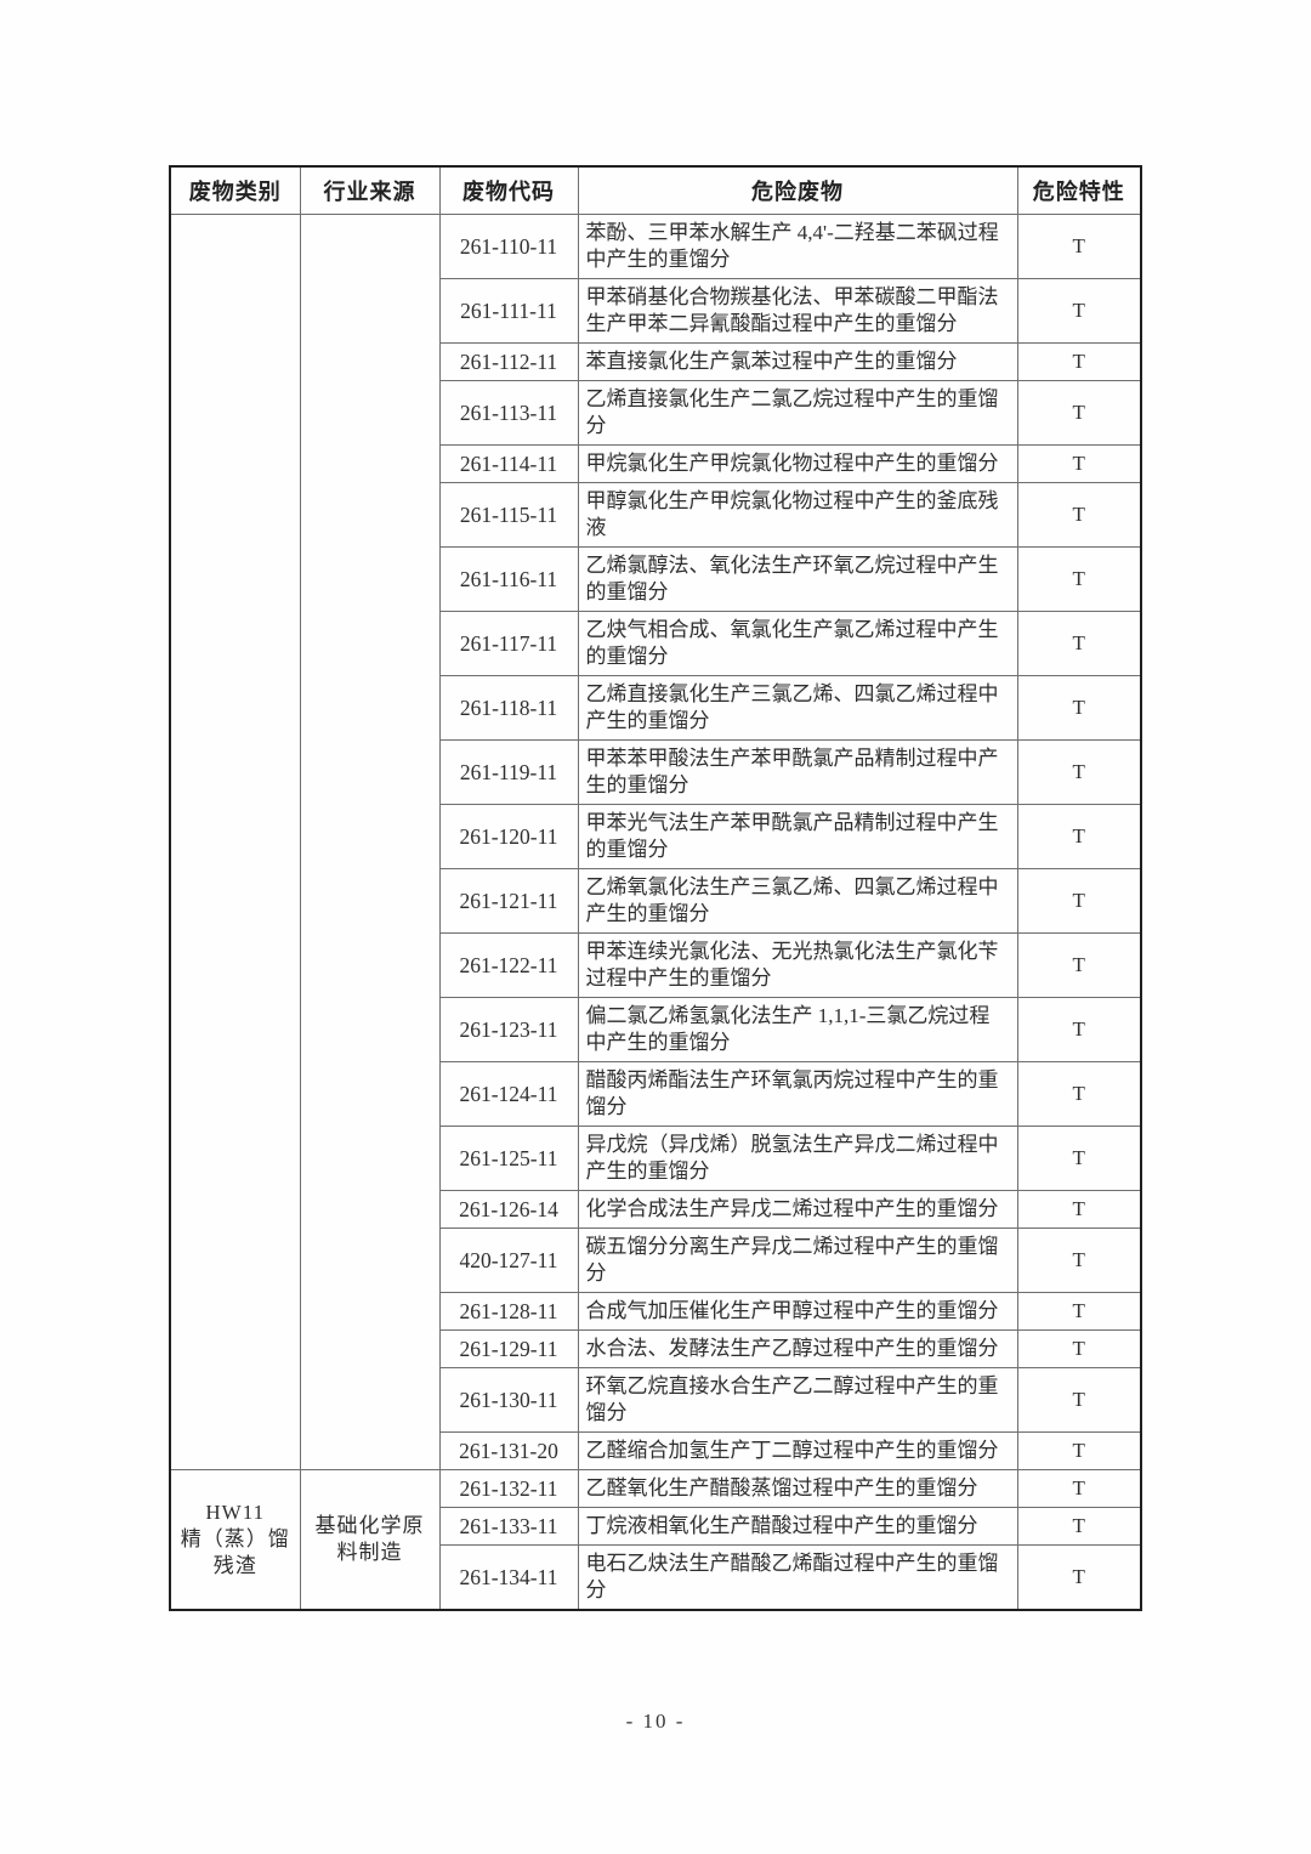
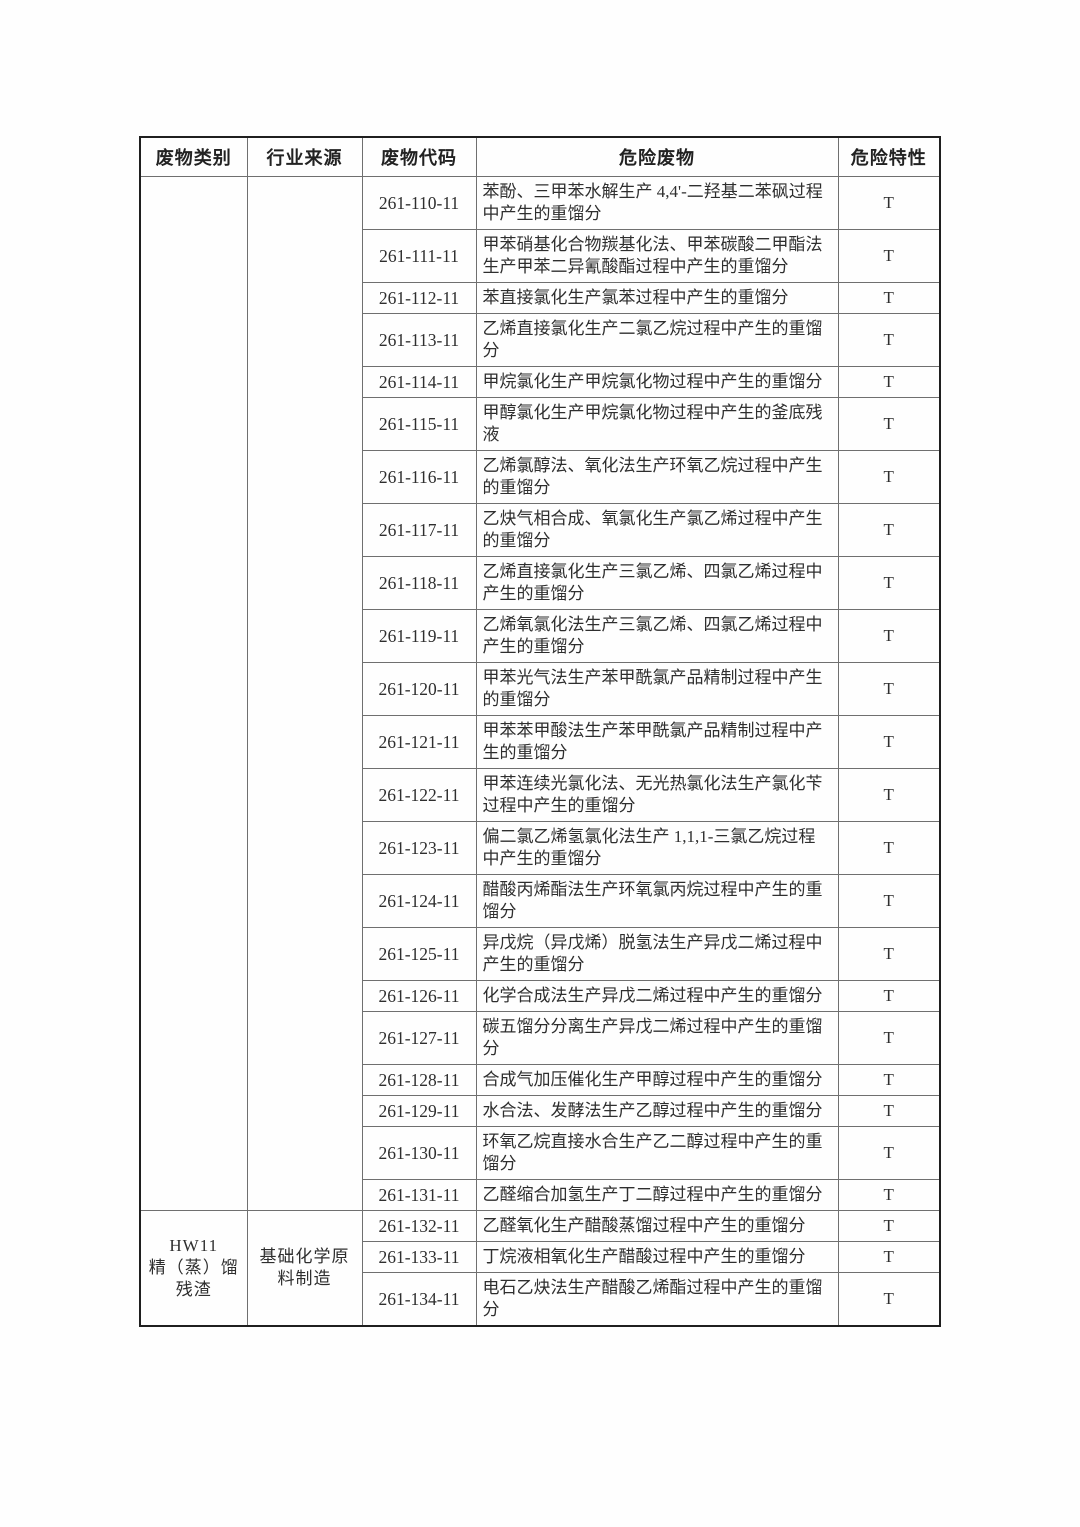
  废物类别	行业来源	废物代码	危险废物	危险特性
  		261-110-11	苯酚、三甲苯水解生产 4,4'-二羟基二苯砜过程中产生的重馏分	T
  261-111-11	甲苯硝基化合物羰基化法、甲苯碳酸二甲酯法生产甲苯二异氰酸酯过程中产生的重馏分	T
  261-112-11	苯直接氯化生产氯苯过程中产生的重馏分	T
  261-113-11	乙烯直接氯化生产二氯乙烷过程中产生的重馏分	T
  261-114-11	甲烷氯化生产甲烷氯化物过程中产生的重馏分	T
  261-115-11	甲醇氯化生产甲烷氯化物过程中产生的釜底残液	T
  261-116-11	乙烯氯醇法、氧化法生产环氧乙烷过程中产生的重馏分	T
  261-117-11	乙炔气相合成、氧氯化生产氯乙烯过程中产生的重馏分	T
  261-118-11	乙烯直接氯化生产三氯乙烯、四氯乙烯过程中产生的重馏分	T
- 261-119-11	甲苯苯甲酸法生产苯甲酰氯产品精制过程中产生的重馏分	T
+ 261-119-11	乙烯氧氯化法生产三氯乙烯、四氯乙烯过程中产生的重馏分	T
  261-120-11	甲苯光气法生产苯甲酰氯产品精制过程中产生的重馏分	T
- 261-121-11	乙烯氧氯化法生产三氯乙烯、四氯乙烯过程中产生的重馏分	T
+ 261-121-11	甲苯苯甲酸法生产苯甲酰氯产品精制过程中产生的重馏分	T
  261-122-11	甲苯连续光氯化法、无光热氯化法生产氯化苄过程中产生的重馏分	T
  261-123-11	偏二氯乙烯氢氯化法生产 1,1,1-三氯乙烷过程中产生的重馏分	T
  261-124-11	醋酸丙烯酯法生产环氧氯丙烷过程中产生的重馏分	T
  261-125-11	异戊烷（异戊烯）脱氢法生产异戊二烯过程中产生的重馏分	T
- 261-126-14	化学合成法生产异戊二烯过程中产生的重馏分	T
+ 261-126-11	化学合成法生产异戊二烯过程中产生的重馏分	T
- 420-127-11	碳五馏分分离生产异戊二烯过程中产生的重馏分	T
+ 261-127-11	碳五馏分分离生产异戊二烯过程中产生的重馏分	T
  261-128-11	合成气加压催化生产甲醇过程中产生的重馏分	T
  261-129-11	水合法、发酵法生产乙醇过程中产生的重馏分	T
  261-130-11	环氧乙烷直接水合生产乙二醇过程中产生的重馏分	T
- 261-131-20	乙醛缩合加氢生产丁二醇过程中产生的重馏分	T
+ 261-131-11	乙醛缩合加氢生产丁二醇过程中产生的重馏分	T
  HW11 精（蒸）馏 残渣	基础化学原料制造	261-132-11	乙醛氧化生产醋酸蒸馏过程中产生的重馏分	T
  261-133-11	丁烷液相氧化生产醋酸过程中产生的重馏分	T
  261-134-11	电石乙炔法生产醋酸乙烯酯过程中产生的重馏分	T
- - 10 -
